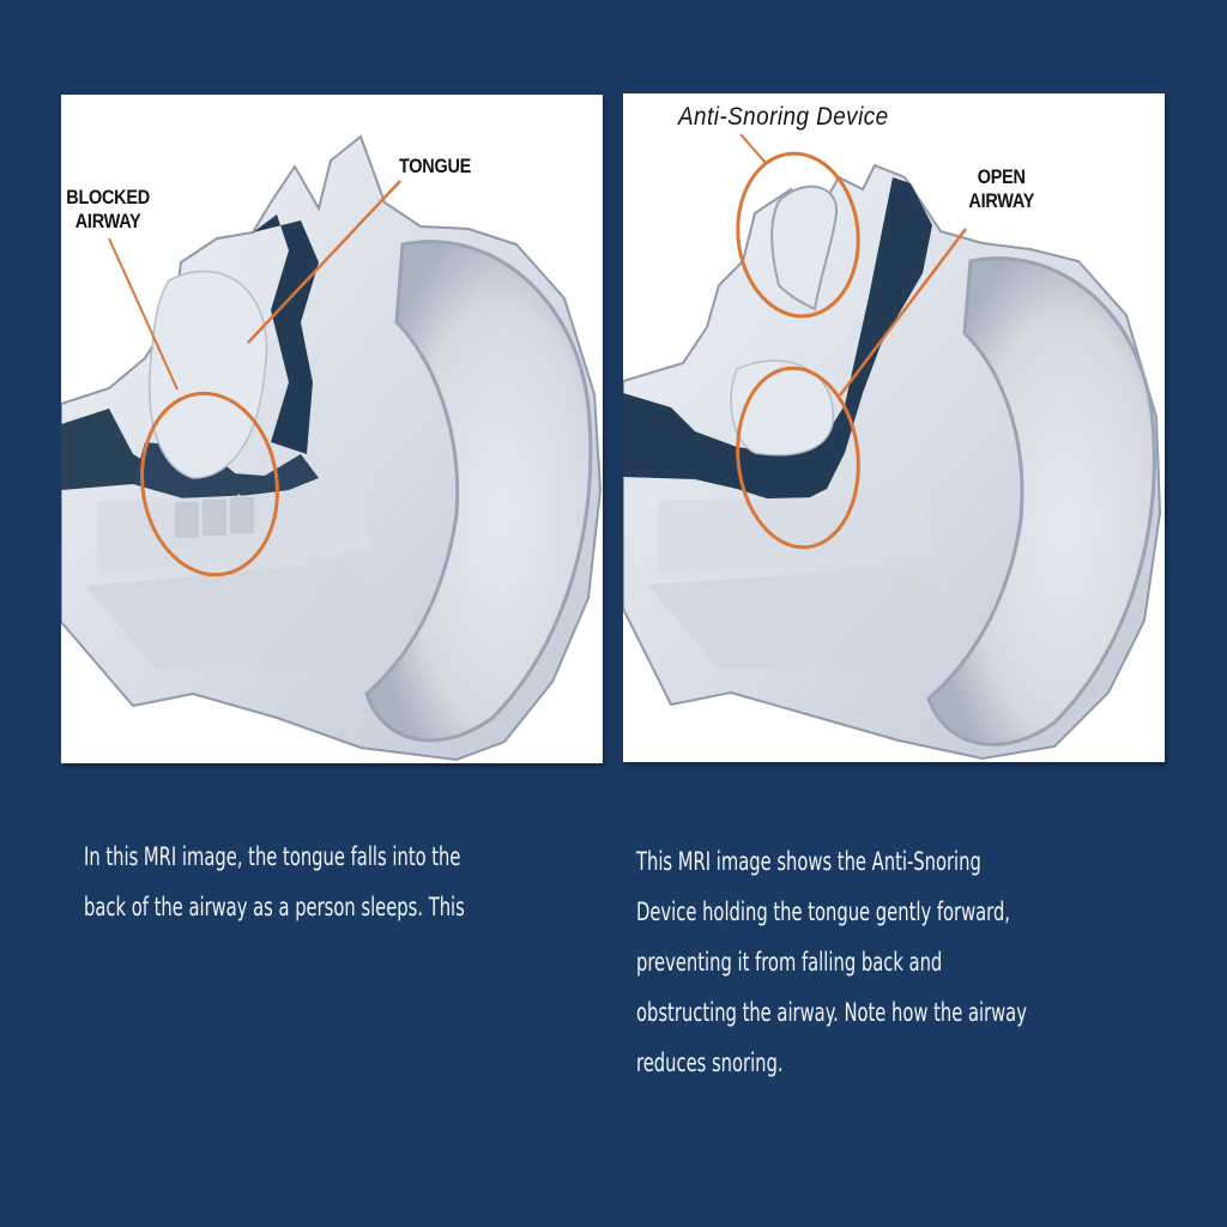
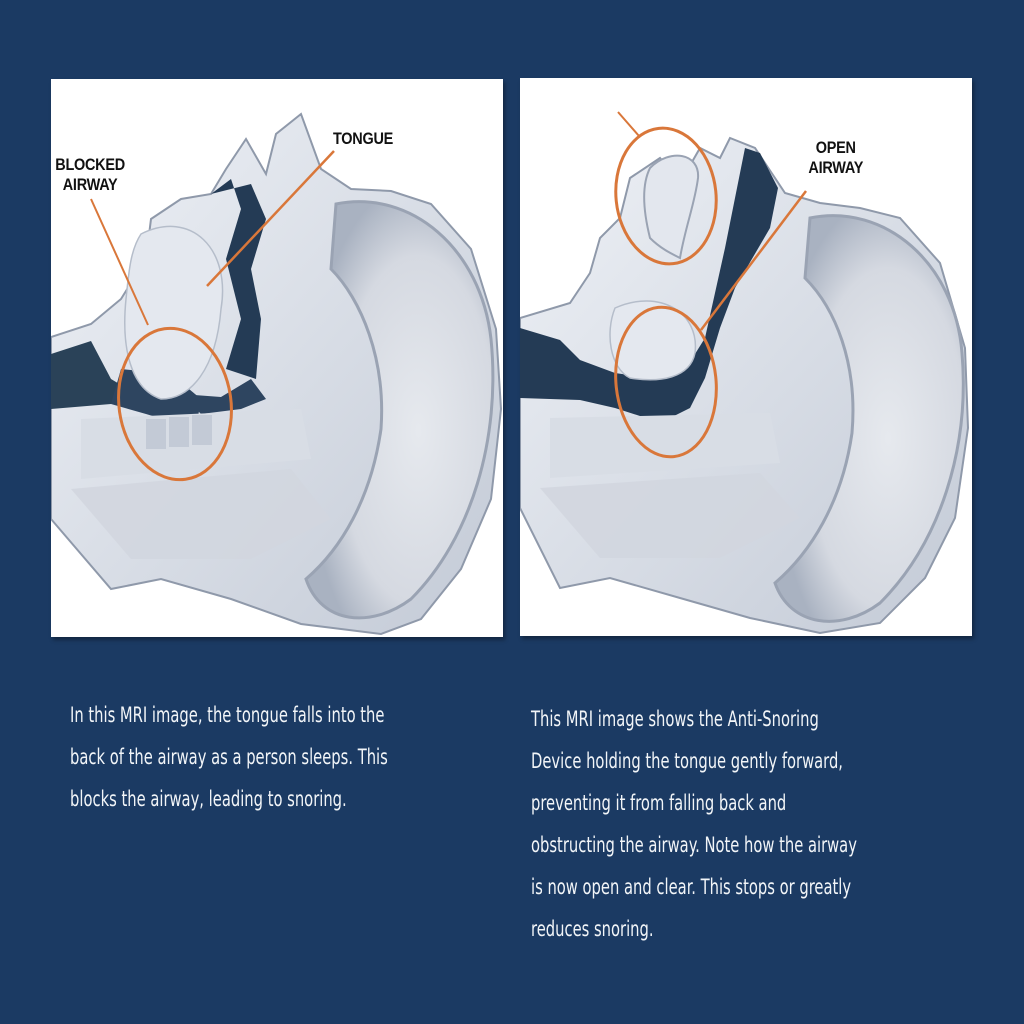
  BLOCKED
  AIRWAY
  TONGUE
- Anti-Snoring Device
  OPEN
  AIRWAY
  In this MRI image, the tongue falls into the
  back of the airway as a person sleeps. This
+ blocks the airway, leading to snoring.
  This MRI image shows the Anti-Snoring
  Device holding the tongue gently forward,
  preventing it from falling back and
  obstructing the airway. Note how the airway
+ is now open and clear. This stops or greatly
  reduces snoring.
